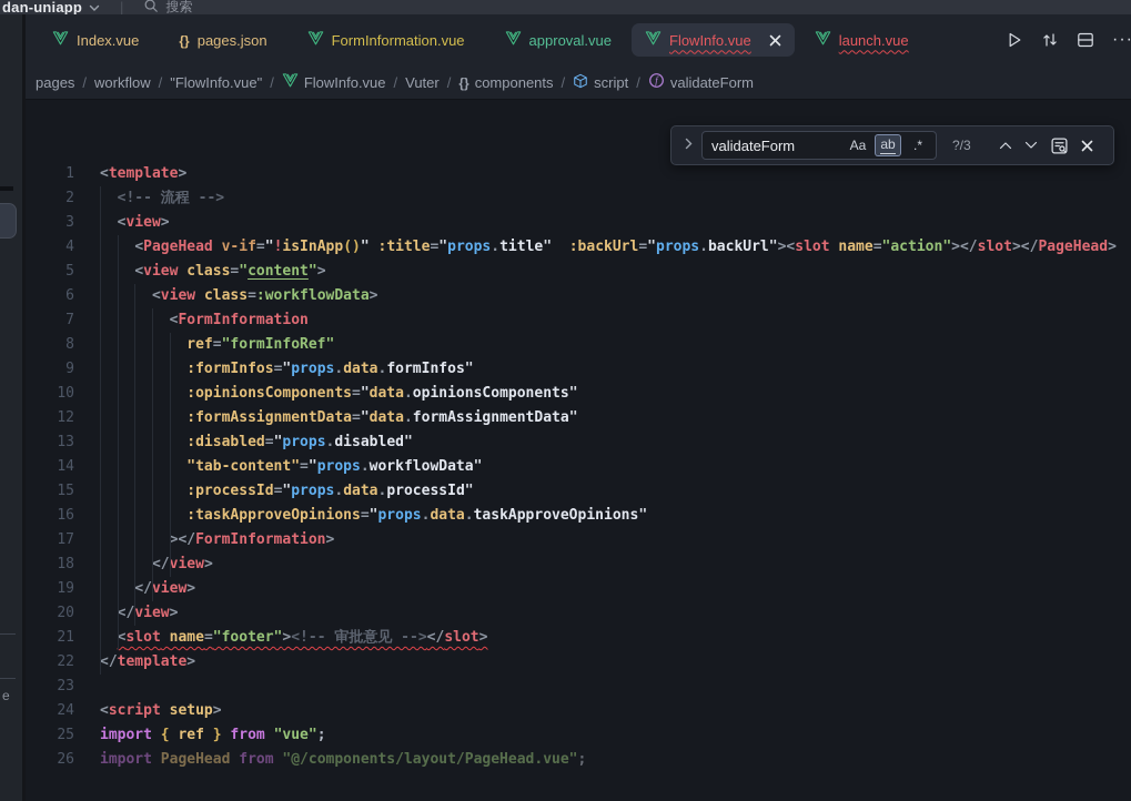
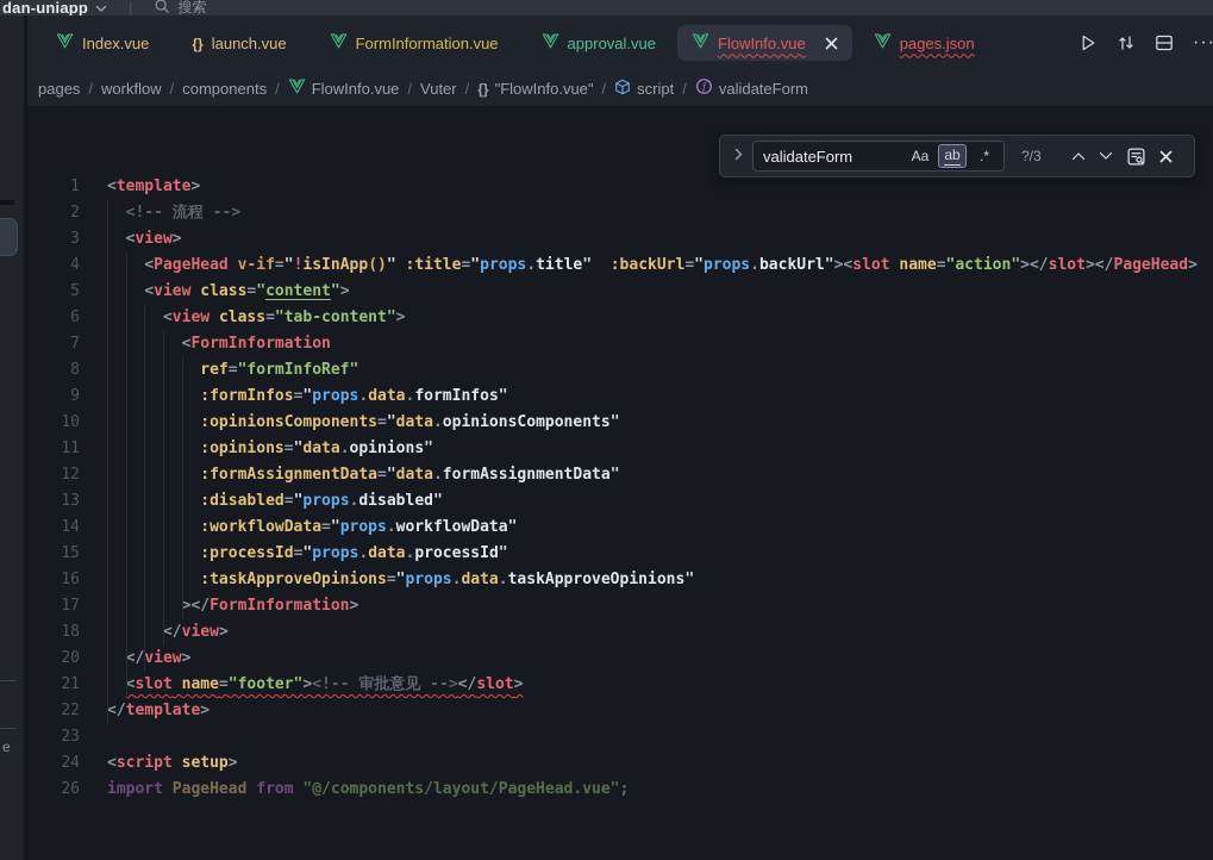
  dan-uniapp
  |
  搜索
  e
  Index.vue
  {}
- pages.json
+ launch.vue
  FormInformation.vue
  approval.vue
  FlowInfo.vue
- launch.vue
+ pages.json
  ···
  pages
  /
  workflow
  /
- "FlowInfo.vue"
+ components
  /
  FlowInfo.vue
  /
  Vuter
  /
  {}
- components
+ "FlowInfo.vue"
  /
  script
  /
  f
  validateForm
  1 <template>
  2 <!-- 流程 -->
  3 <view>
  4 <PageHead v-if="!isInApp()" :title="props.title" :backUrl="props.backUrl"><slot name="action"></slot></PageHead>
  5 <view class="content">
- 6 <view class=:workflowData>
+ 6 <view class="tab-content">
  7 <FormInformation
  8 ref="formInfoRef"
  9 :formInfos="props.data.formInfos"
  10 :opinionsComponents="data.opinionsComponents"
+ 11 :opinions="data.opinions"
  12 :formAssignmentData="data.formAssignmentData"
  13 :disabled="props.disabled"
- 14 "tab-content"="props.workflowData"
+ 14 :workflowData="props.workflowData"
  15 :processId="props.data.processId"
  16 :taskApproveOpinions="props.data.taskApproveOpinions"
  17 ></FormInformation>
  18 </view>
- 19 </view>
  20 </view>
  21 <slot name="footer"><!-- 审批意见 --></slot>
  22 </template>
  23
  24 <script setup>
- 25 import { ref } from "vue";
  26 import PageHead from "@/components/layout/PageHead.vue";
  validateForm
  Aa
  ab
  .*
  ?/3
